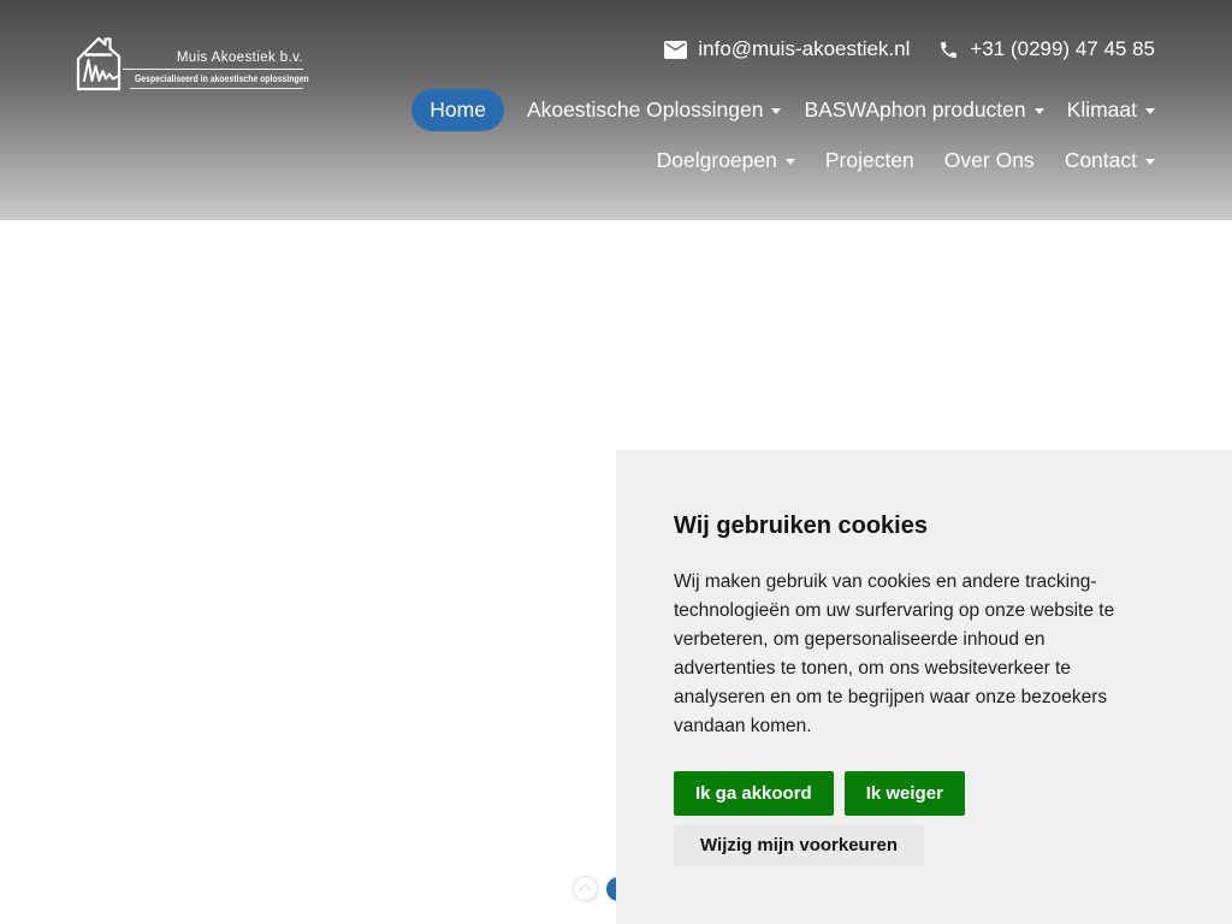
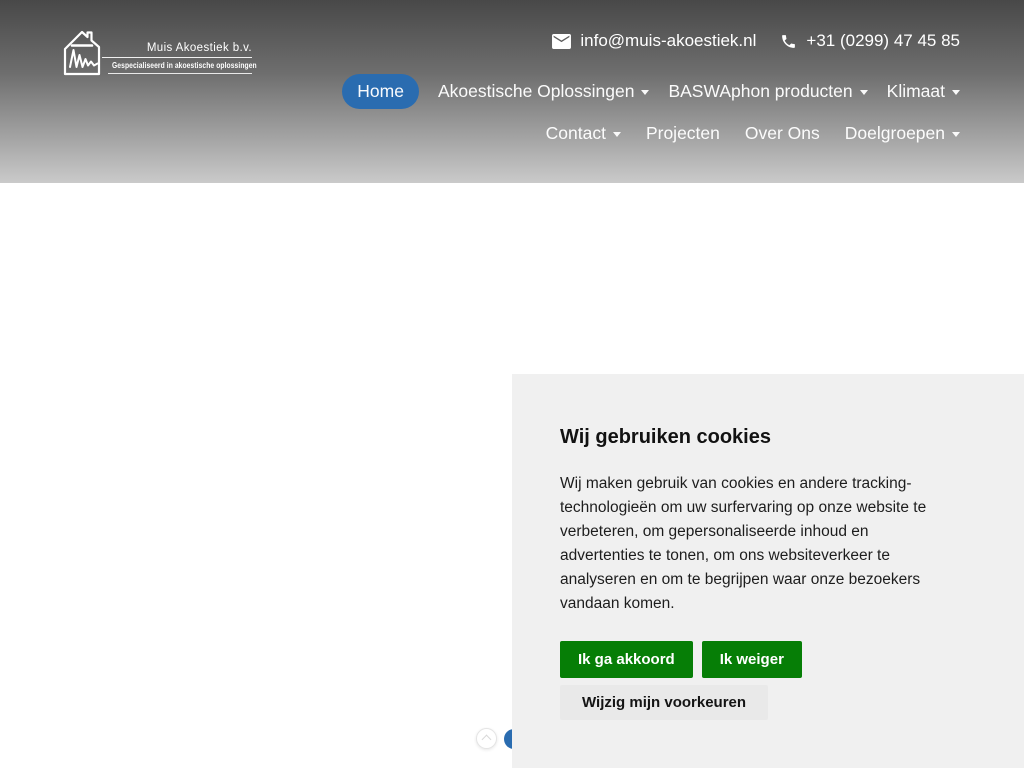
  Muis Akoestiek b.v.
  Gespecialiseerd in akoestische oplossingen
  info@muis-akoestiek.nl
  +31 (0299) 47 45 85
  Home
  Akoestische Oplossingen
  BASWAphon producten
  Klimaat
- Doelgroepen
+ Contact
  Projecten
  Over Ons
- Contact
+ Doelgroepen
  Wij gebruiken cookies
  Wij maken gebruik van cookies en andere tracking-technologieën om uw surfervaring op onze website te verbeteren, om gepersonaliseerde inhoud en advertenties te tonen, om ons websiteverkeer te analyseren en om te begrijpen waar onze bezoekers vandaan komen.
  Ik ga akkoord
  Ik weiger
  Wijzig mijn voorkeuren
